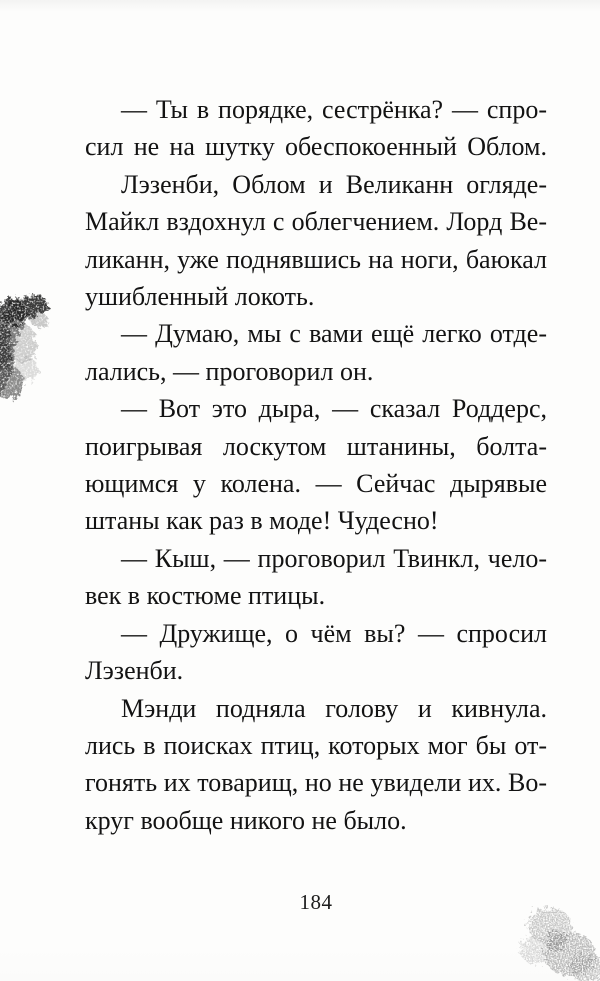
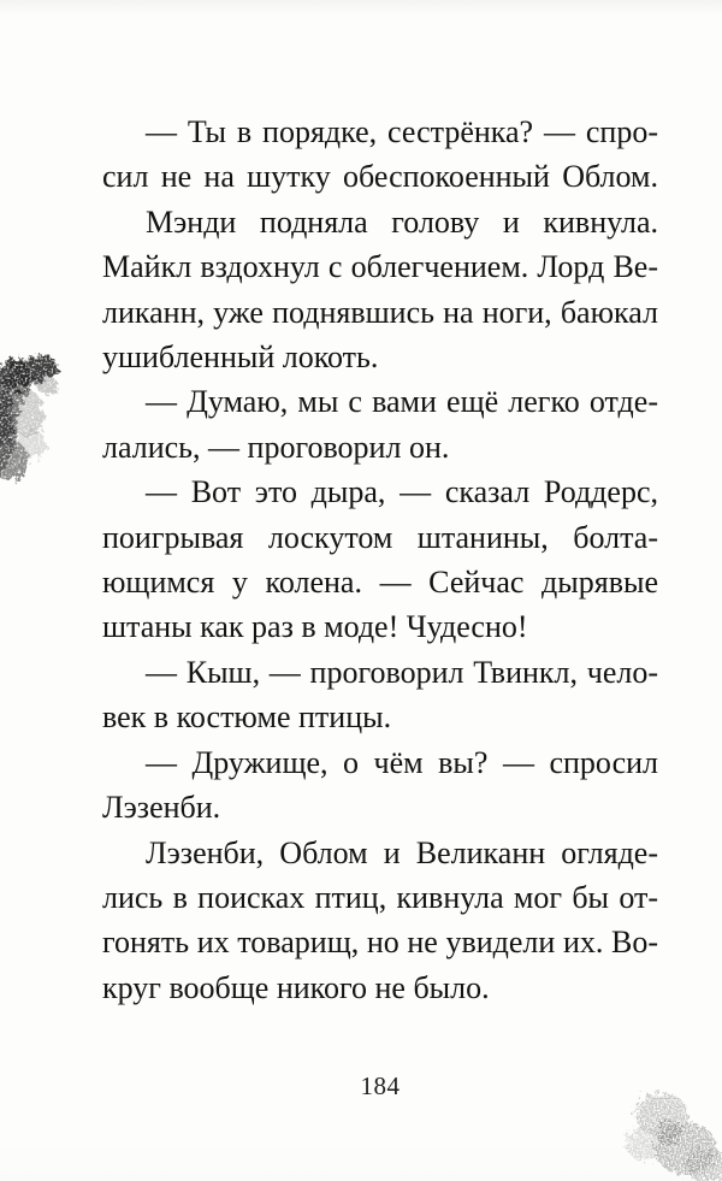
  — Ты в порядке, сестрёнка? — спро-
  сил не на шутку обеспокоенный Облом.
- Лэзенби, Облом и Великанн огляде-
+ Мэнди подняла голову и кивнула.
  Майкл вздохнул с облегчением. Лорд Ве-
  ликанн, уже поднявшись на ноги, баюкал
  ушибленный локоть.
  — Думаю, мы с вами ещё легко отде-
  лались, — проговорил он.
  — Вот это дыра, — сказал Роддерс,
  поигрывая лоскутом штанины, болта-
  ющимся у колена. — Сейчас дырявые
  штаны как раз в моде! Чудесно!
  — Кыш, — проговорил Твинкл, чело-
  век в костюме птицы.
  — Дружище, о чём вы? — спросил
  Лэзенби.
- Мэнди подняла голову и кивнула.
+ Лэзенби, Облом и Великанн огляде-
- лись в поисках птиц, которых мог бы от-
+ лись в поисках птиц, кивнула мог бы от-
  гонять их товарищ, но не увидели их. Во-
  круг вообще никого не было.
  184
